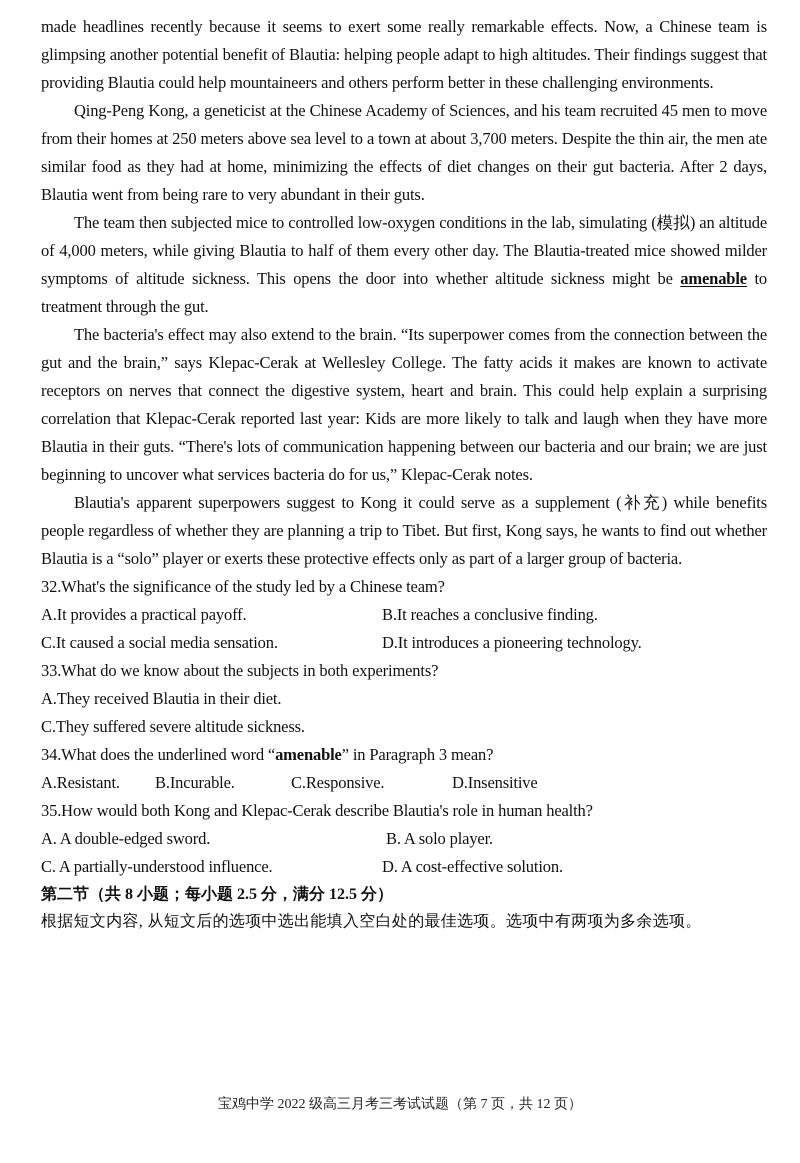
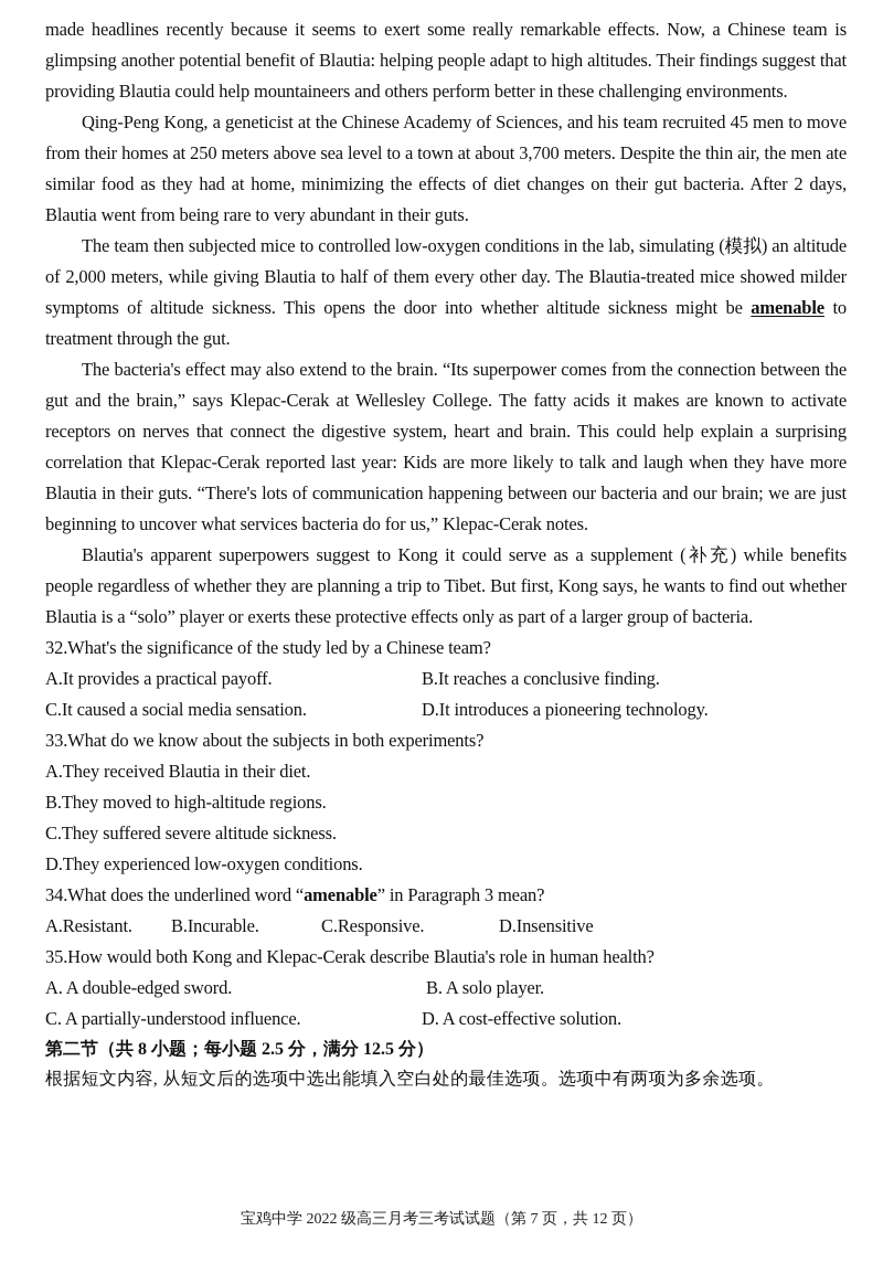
  made headlines recently because it seems to exert some really remarkable effects. Now, a Chinese team is glimpsing another potential benefit of Blautia: helping people adapt to high altitudes. Their findings suggest that providing Blautia could help mountaineers and others perform better in these challenging environments.
  Qing-Peng Kong, a geneticist at the Chinese Academy of Sciences, and his team recruited 45 men to move from their homes at 250 meters above sea level to a town at about 3,700 meters. Despite the thin air, the men ate similar food as they had at home, minimizing the effects of diet changes on their gut bacteria. After 2 days, Blautia went from being rare to very abundant in their guts.
- The team then subjected mice to controlled low-oxygen conditions in the lab, simulating (模拟) an altitude of 4,000 meters, while giving Blautia to half of them every other day. The Blautia-treated mice showed milder symptoms of altitude sickness. This opens the door into whether altitude sickness might be amenable to treatment through the gut.
+ The team then subjected mice to controlled low-oxygen conditions in the lab, simulating (模拟) an altitude of 2,000 meters, while giving Blautia to half of them every other day. The Blautia-treated mice showed milder symptoms of altitude sickness. This opens the door into whether altitude sickness might be amenable to treatment through the gut.
  The bacteria's effect may also extend to the brain. “Its superpower comes from the connection between the gut and the brain,” says Klepac-Cerak at Wellesley College. The fatty acids it makes are known to activate receptors on nerves that connect the digestive system, heart and brain. This could help explain a surprising correlation that Klepac-Cerak reported last year: Kids are more likely to talk and laugh when they have more Blautia in their guts. “There's lots of communication happening between our bacteria and our brain; we are just beginning to uncover what services bacteria do for us,” Klepac-Cerak notes.
  Blautia's apparent superpowers suggest to Kong it could serve as a supplement (补充) while benefits people regardless of whether they are planning a trip to Tibet. But first, Kong says, he wants to find out whether Blautia is a “solo” player or exerts these protective effects only as part of a larger group of bacteria.
  32.What's the significance of the study led by a Chinese team?
  A.It provides a practical payoff.
  B.It reaches a conclusive finding.
  C.It caused a social media sensation.
  D.It introduces a pioneering technology.
  33.What do we know about the subjects in both experiments?
  A.They received Blautia in their diet.
+ B.They moved to high-altitude regions.
  C.They suffered severe altitude sickness.
+ D.They experienced low-oxygen conditions.
  34.What does the underlined word “amenable” in Paragraph 3 mean?
  A.Resistant.
  B.Incurable.
  C.Responsive.
  D.Insensitive
  35.How would both Kong and Klepac-Cerak describe Blautia's role in human health?
  A. A double-edged sword.
  B. A solo player.
  C. A partially-understood influence.
  D. A cost-effective solution.
  第二节（共 8 小题；每小题 2.5 分，满分 12.5 分）
  根据短文内容, 从短文后的选项中选出能填入空白处的最佳选项。选项中有两项为多余选项。
  宝鸡中学 2022 级高三月考三考试试题（第 7 页，共 12 页）
